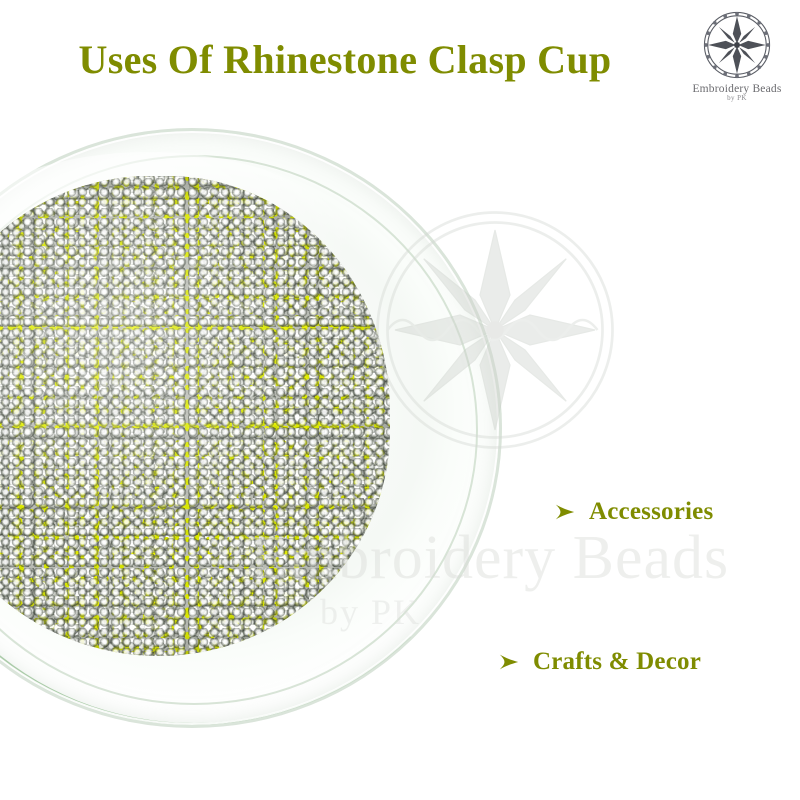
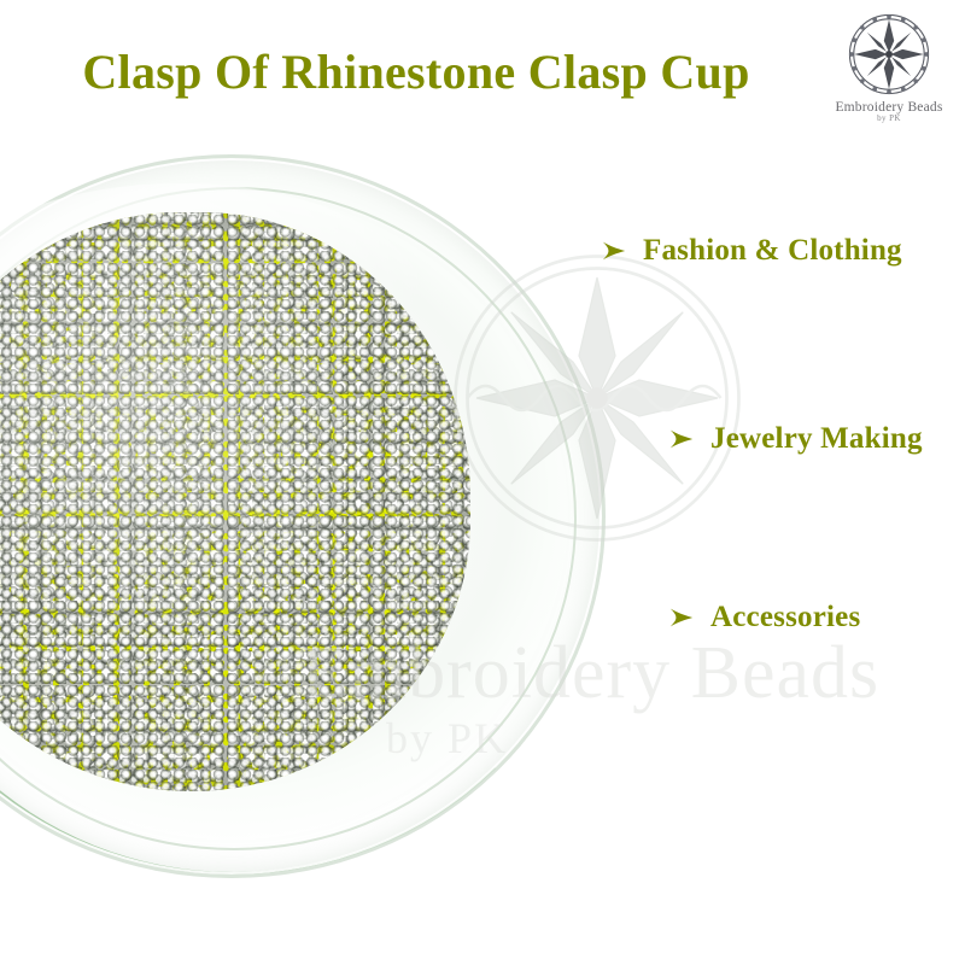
  Embroidery Bea
  by PK
- Uses Of Rhinestone Clasp Cup
+ Clasp Of Rhinestone Clasp Cup
  Embroidery Beads
  by PK
+ Fashion & Clothing
+ Jewelry Making
  Accessories
- Crafts & Decor
